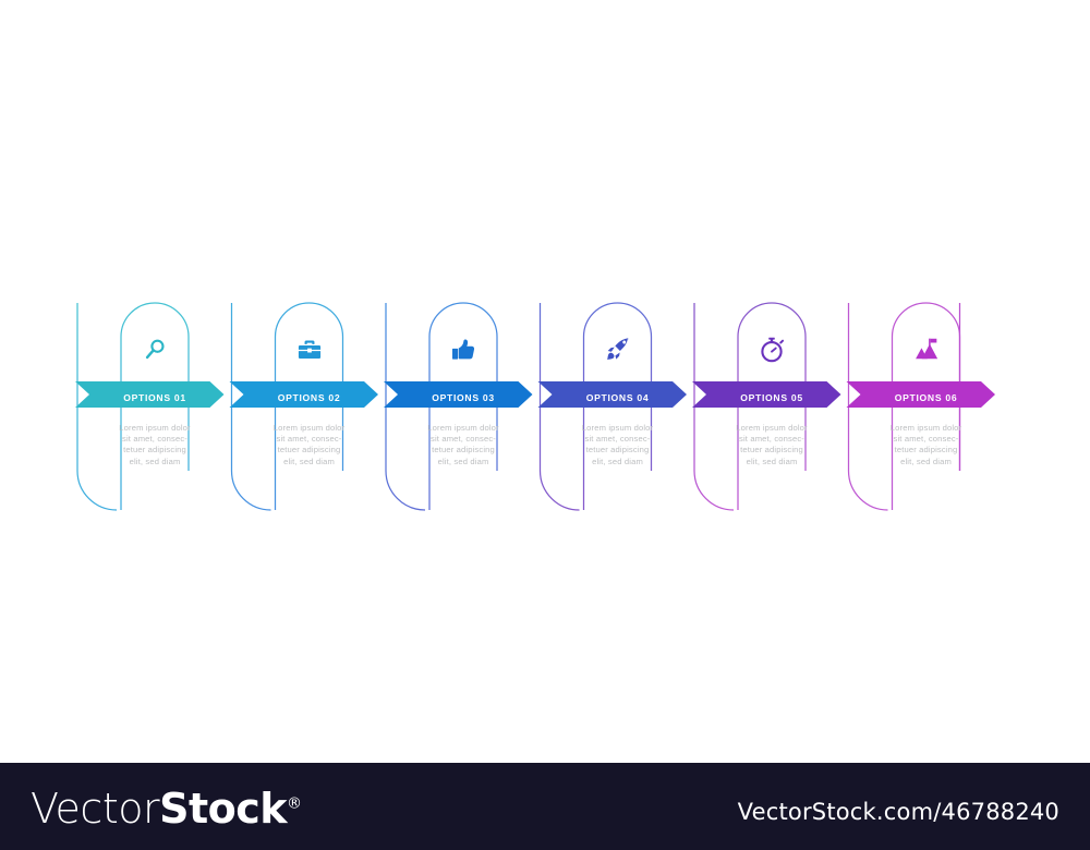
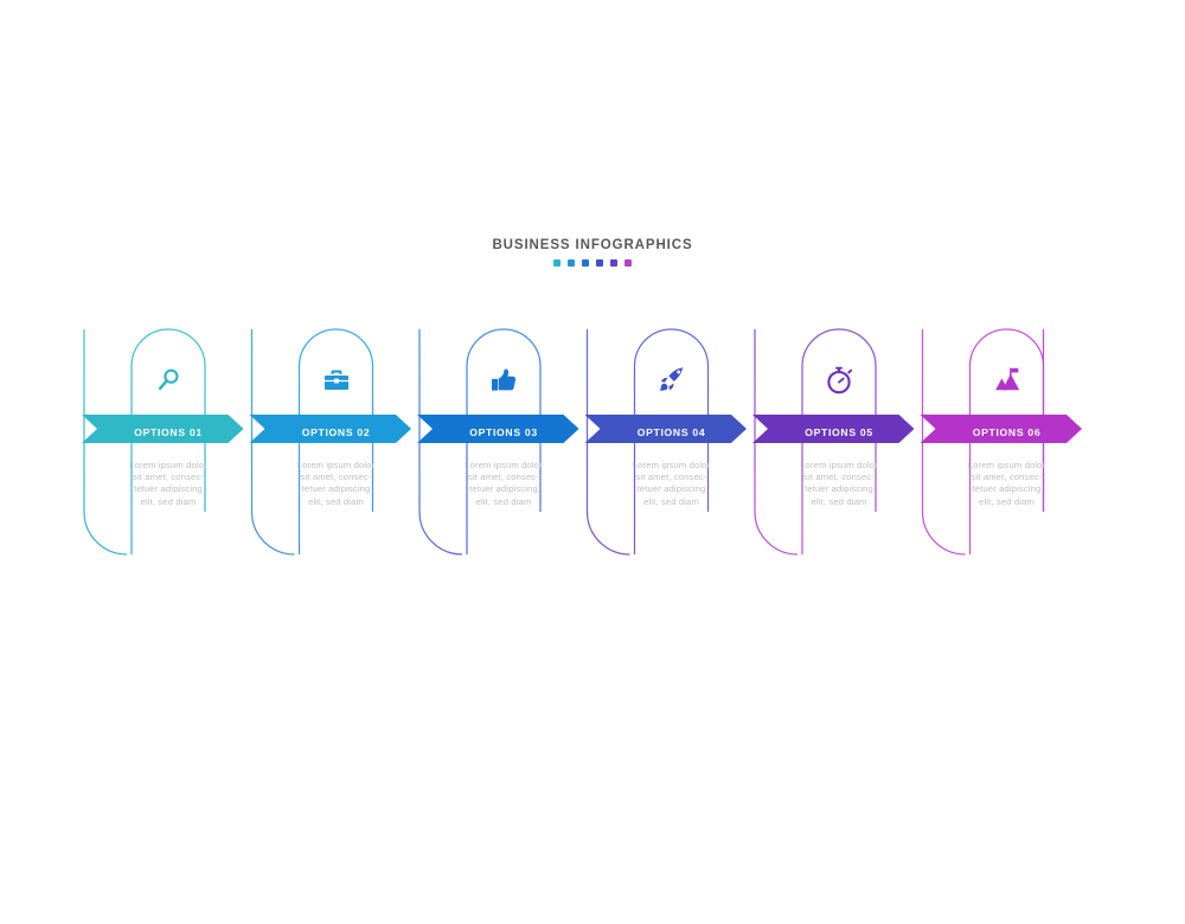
+ BUSINESS INFOGRAPHICS
  OPTIONS 01
  Lorem ipsum dolor
  sit amet, consec-
  tetuer adipiscing
  elit, sed diam
  OPTIONS 02
  Lorem ipsum dolor
  sit amet, consec-
  tetuer adipiscing
  elit, sed diam
  OPTIONS 03
  Lorem ipsum dolor
  sit amet, consec-
  tetuer adipiscing
  elit, sed diam
  OPTIONS 04
  Lorem ipsum dolor
  sit amet, consec-
  tetuer adipiscing
  elit, sed diam
  OPTIONS 05
  Lorem ipsum dolor
  sit amet, consec-
  tetuer adipiscing
  elit, sed diam
  OPTIONS 06
  Lorem ipsum dolor
  sit amet, consec-
  tetuer adipiscing
  elit, sed diam
- VectorStock®
- VectorStock.com/46788240
